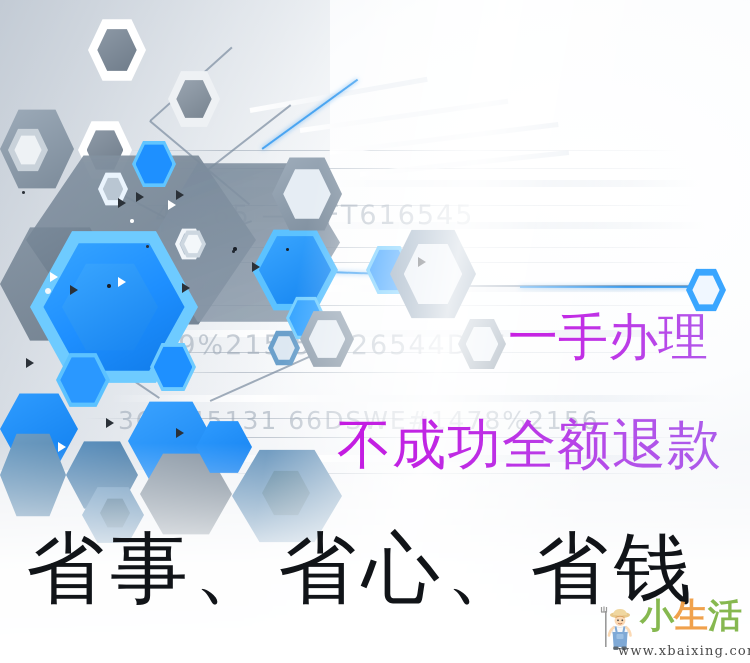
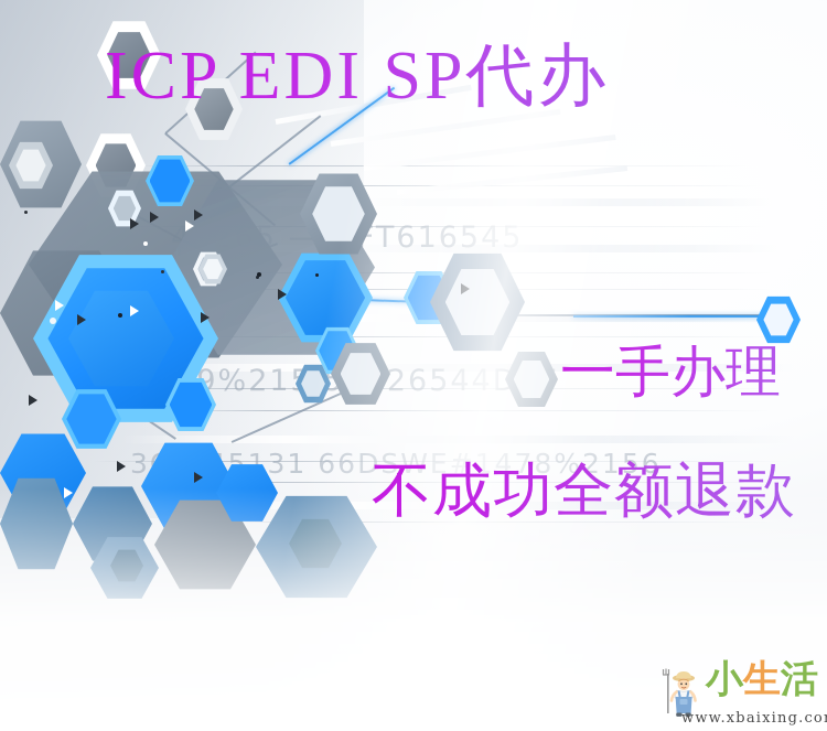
+ ICP EDI SP代办
  一手办理
  不成功全额退款
- 省事、省心、省钱
  小生活
  www.xbaixing.co
